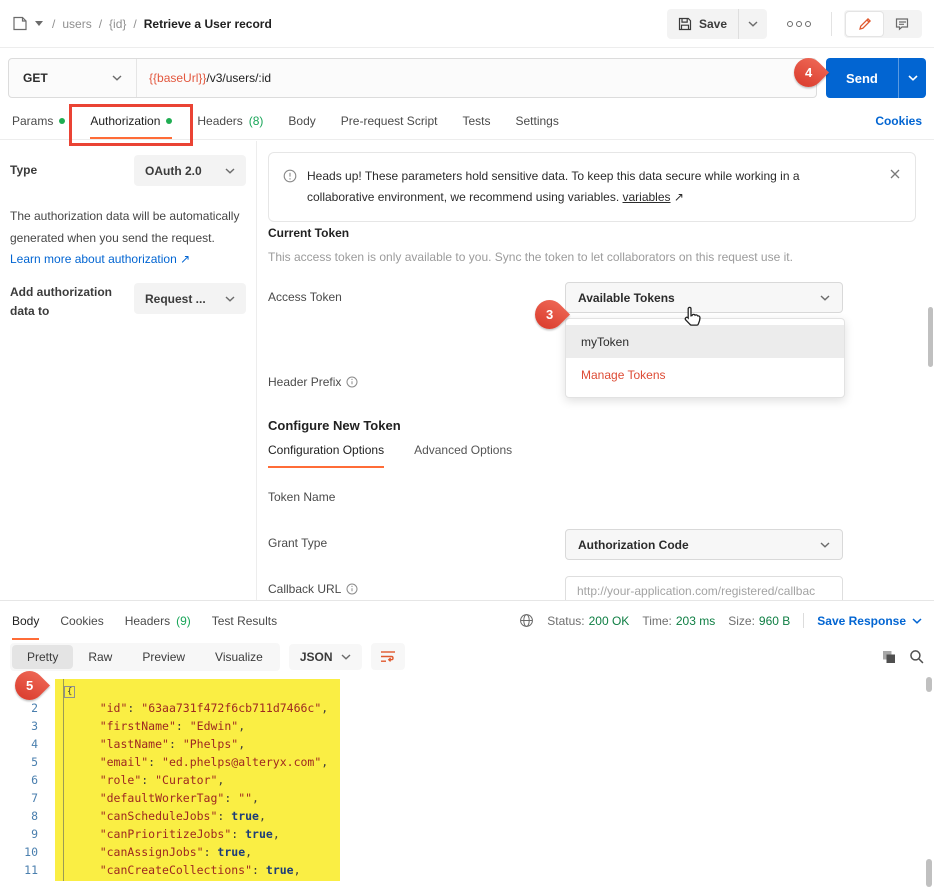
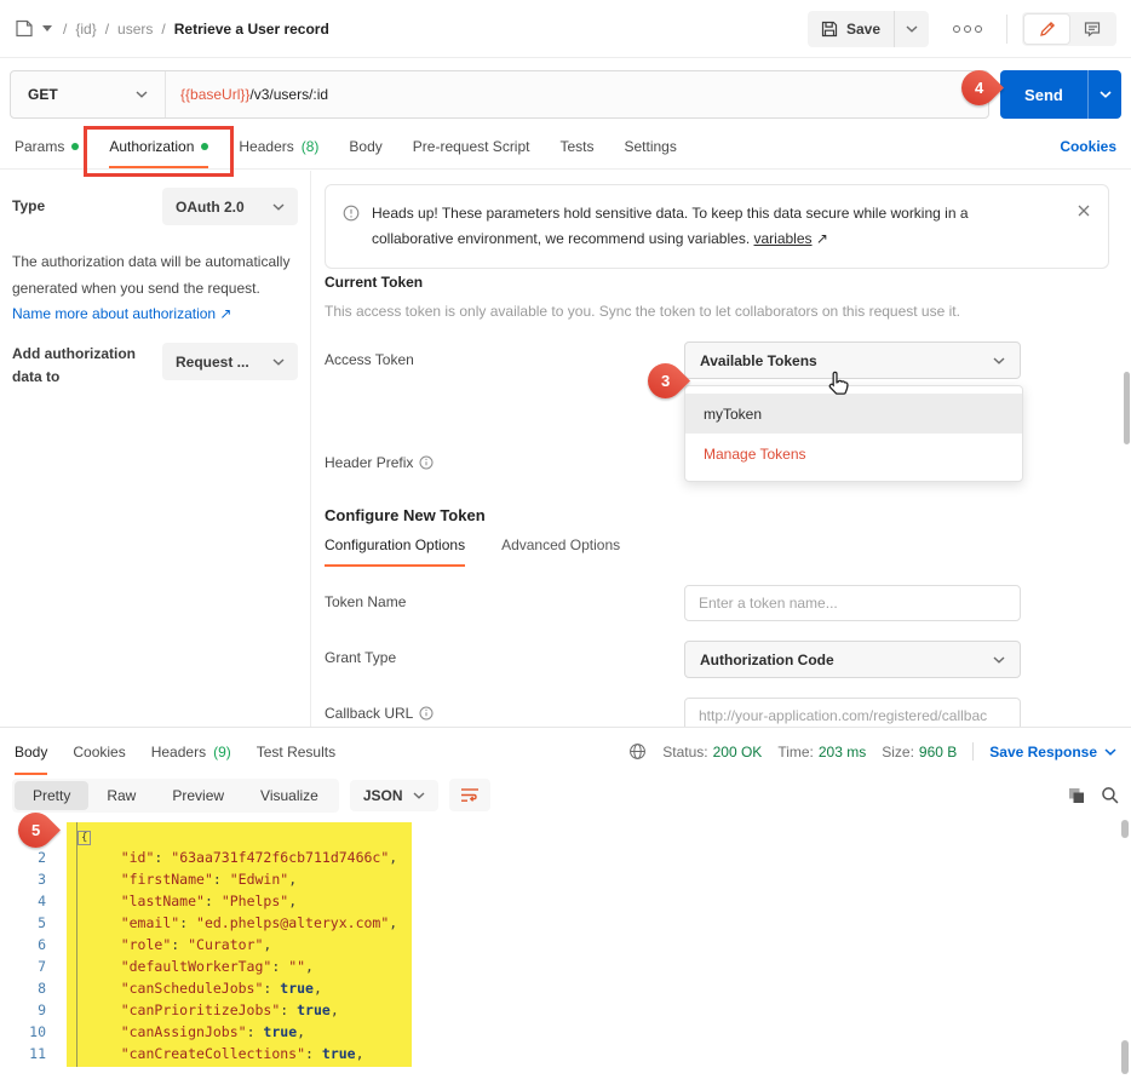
  /
- users
+ {id}
  /
- {id}
+ users
  /
  Retrieve a User record
  Save
  GET
  {{baseUrl}}/v3/users/:id
  Send
  Params
  Authorization
  Headers
  (8)
  Body
  Pre-request Script
  Tests
  Settings
  Cookies
  Type
  OAuth 2.0
  The authorization data will be automatically generated when you send the request.
- Learn more about authorization ↗
+ Name more about authorization ↗
  Add authorization data to
  Request ...
  Heads up! These parameters hold sensitive data. To keep this data secure while working in a collaborative environment, we recommend using variables. variables ↗
  Current Token
  This access token is only available to you. Sync the token to let collaborators on this request use it.
  Access Token
  Available Tokens
  myToken
  Manage Tokens
  Header Prefix
  Configure New Token
  Configuration Options
  Advanced Options
  Token Name
+ Enter a token name...
  Grant Type
  Authorization Code
  Callback URL
  http://your-application.com/registered/callbac
  Body
  Cookies
  Headers
  (9)
  Test Results
  Status:
  200 OK
  Time:
  203 ms
  Size:
  960 B
  Save Response
  Pretty
  Raw
  Preview
  Visualize
  JSON
  {
  2
  "id": "63aa731f472f6cb711d7466c",
  3
  "firstName": "Edwin",
  4
  "lastName": "Phelps",
  5
  "email": "ed.phelps@alteryx.com",
  6
  "role": "Curator",
  7
  "defaultWorkerTag": "",
  8
  "canScheduleJobs": true,
  9
  "canPrioritizeJobs": true,
  10
  "canAssignJobs": true,
  11
  "canCreateCollections": true,
